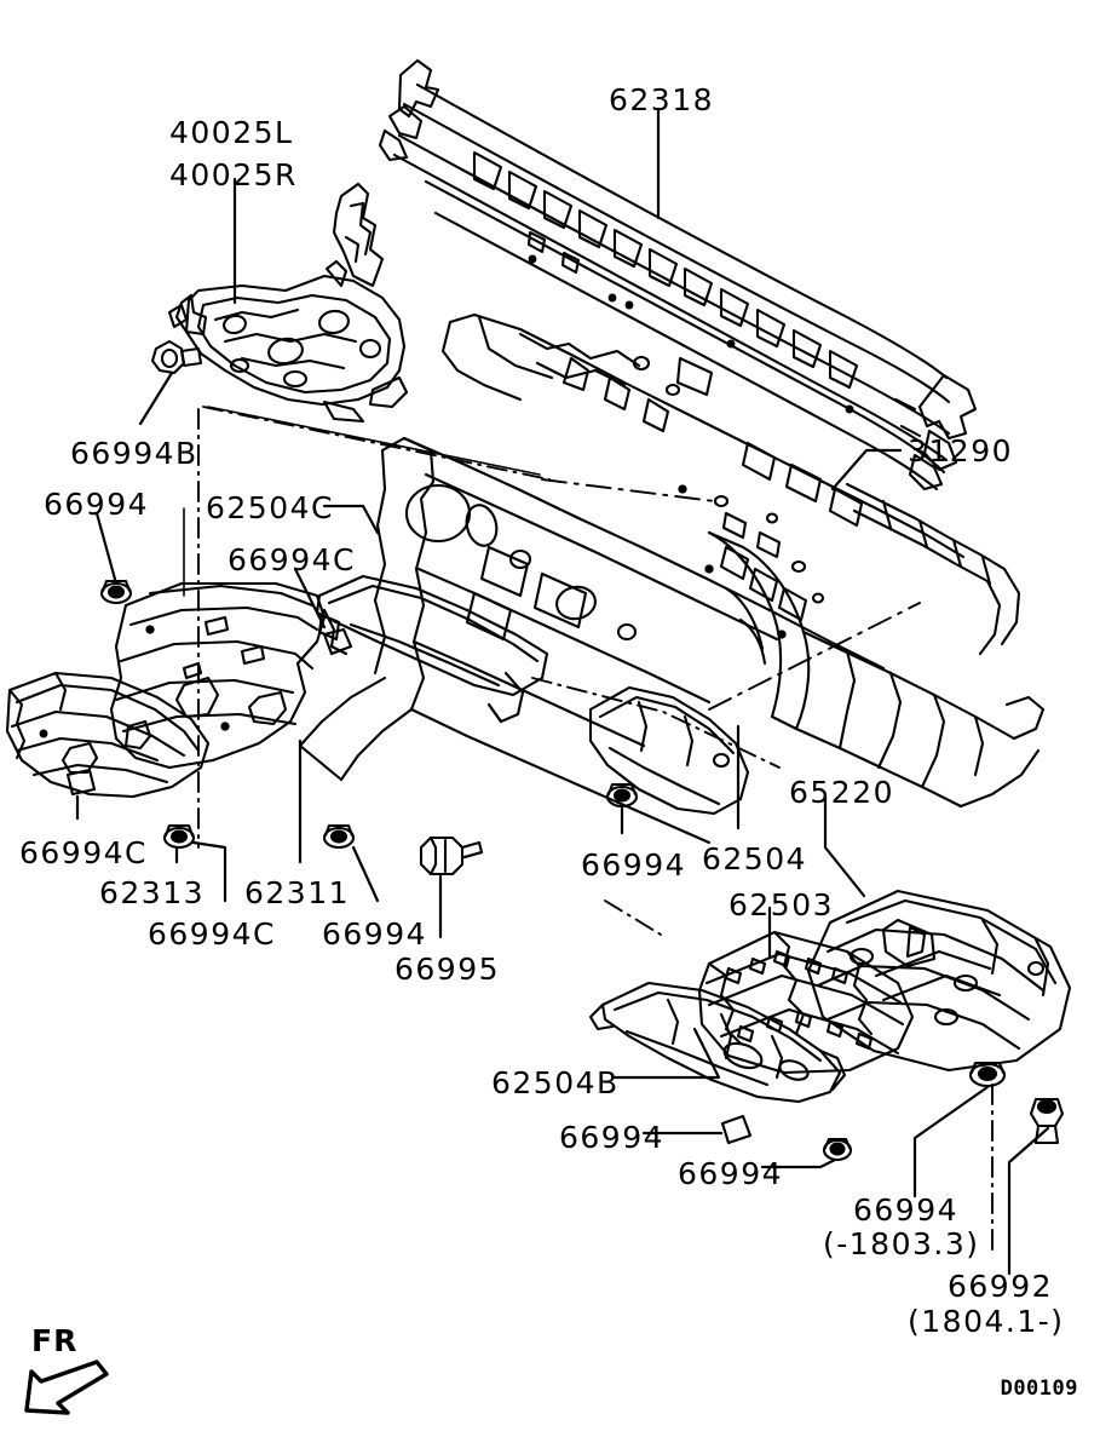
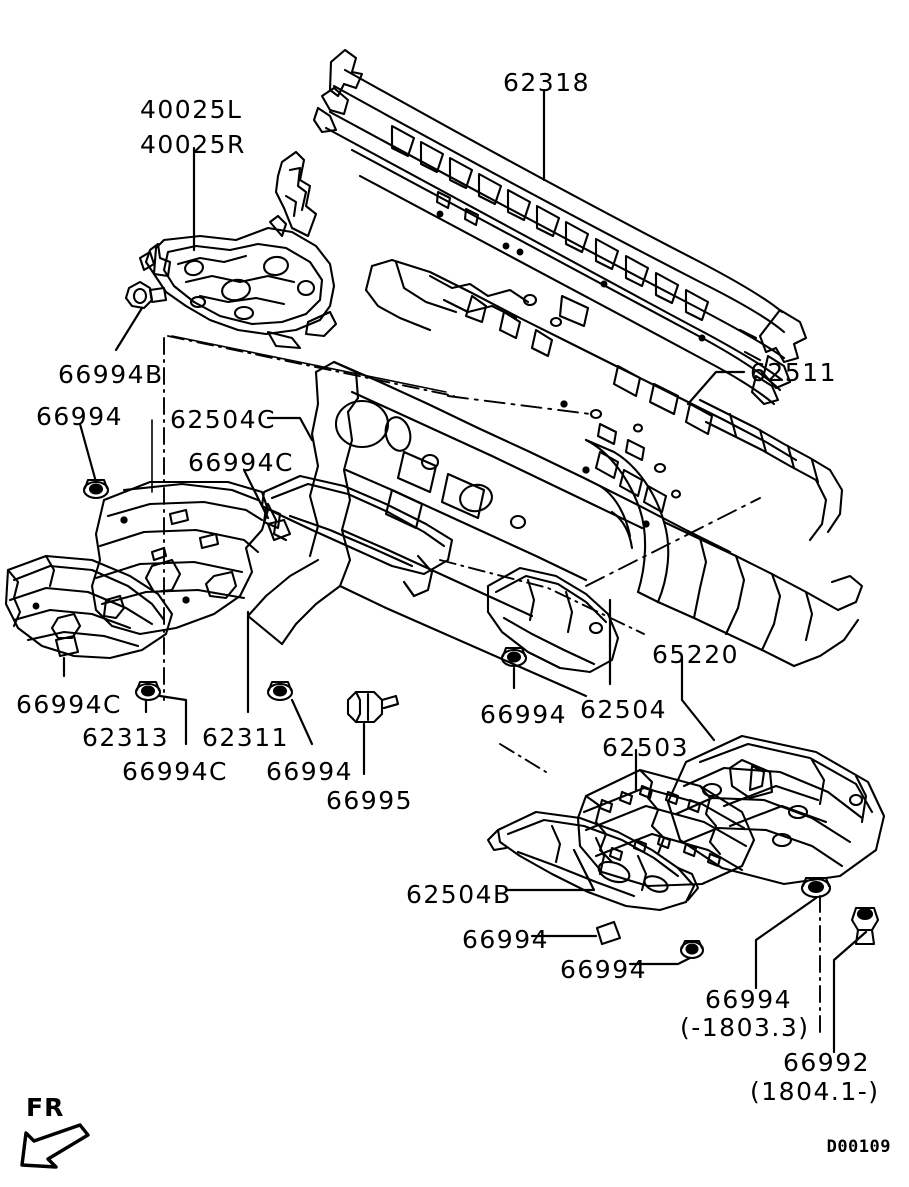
  40025L
  40025R
  62318
- 31290
+ 62511
  66994B
  66994
  62504C
  66994C
  66994C
  62313
  66994C
  62311
  66994
  66995
  66994
  62504
  65220
  62503
  62504B
  66994
  66994
  66994
  (-1803.3)
  66992
  (1804.1-)
  FR
  D00109
